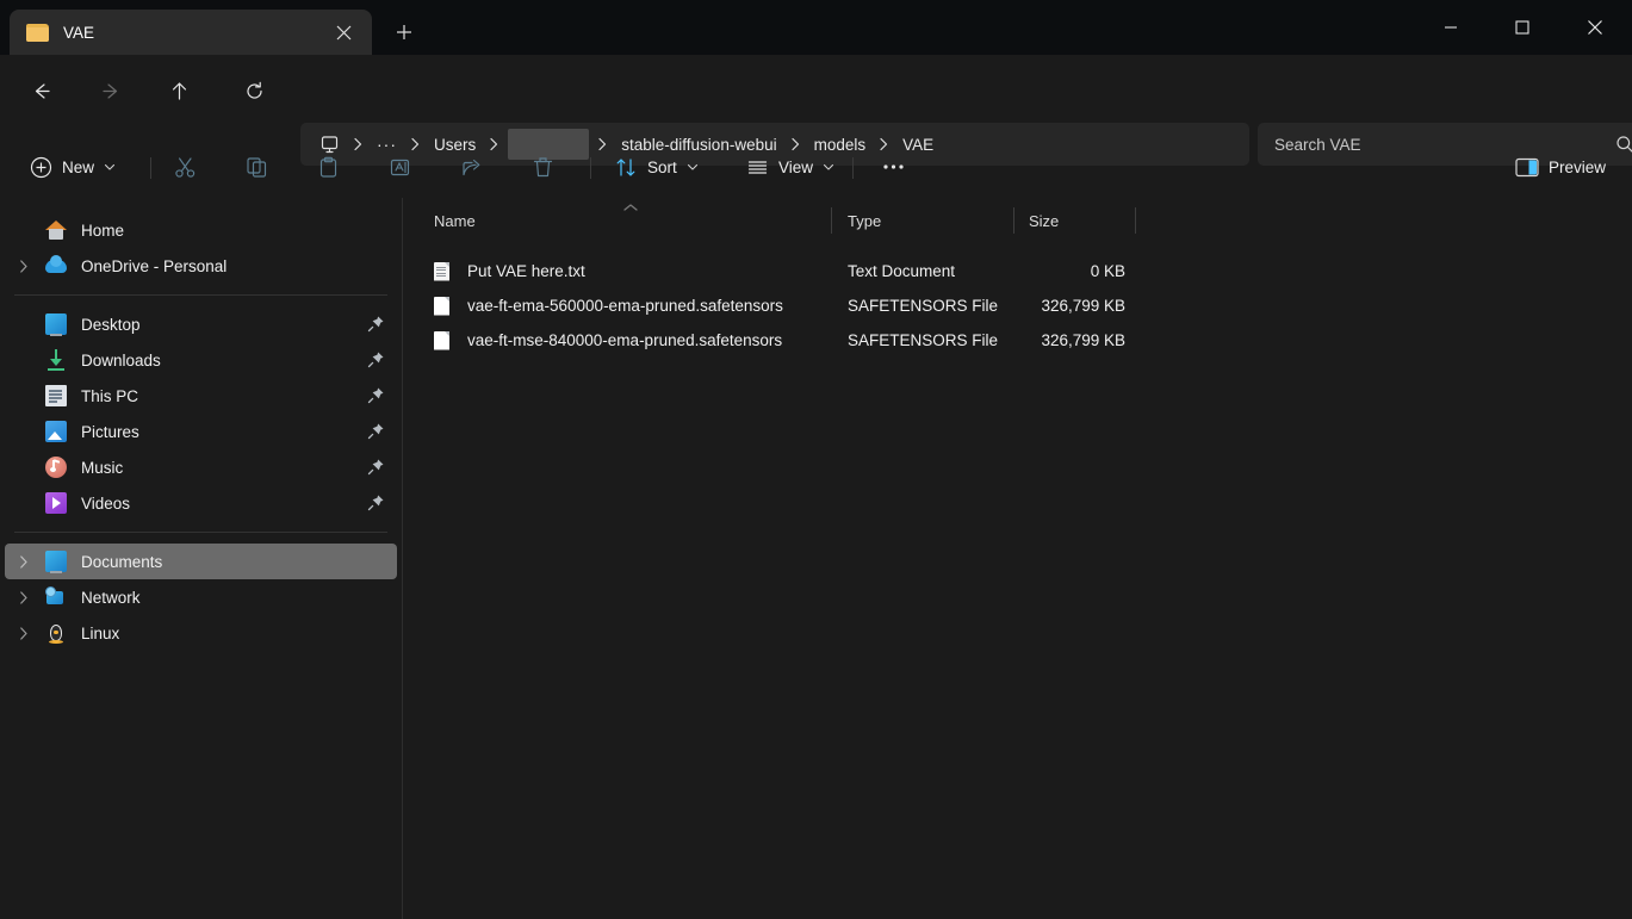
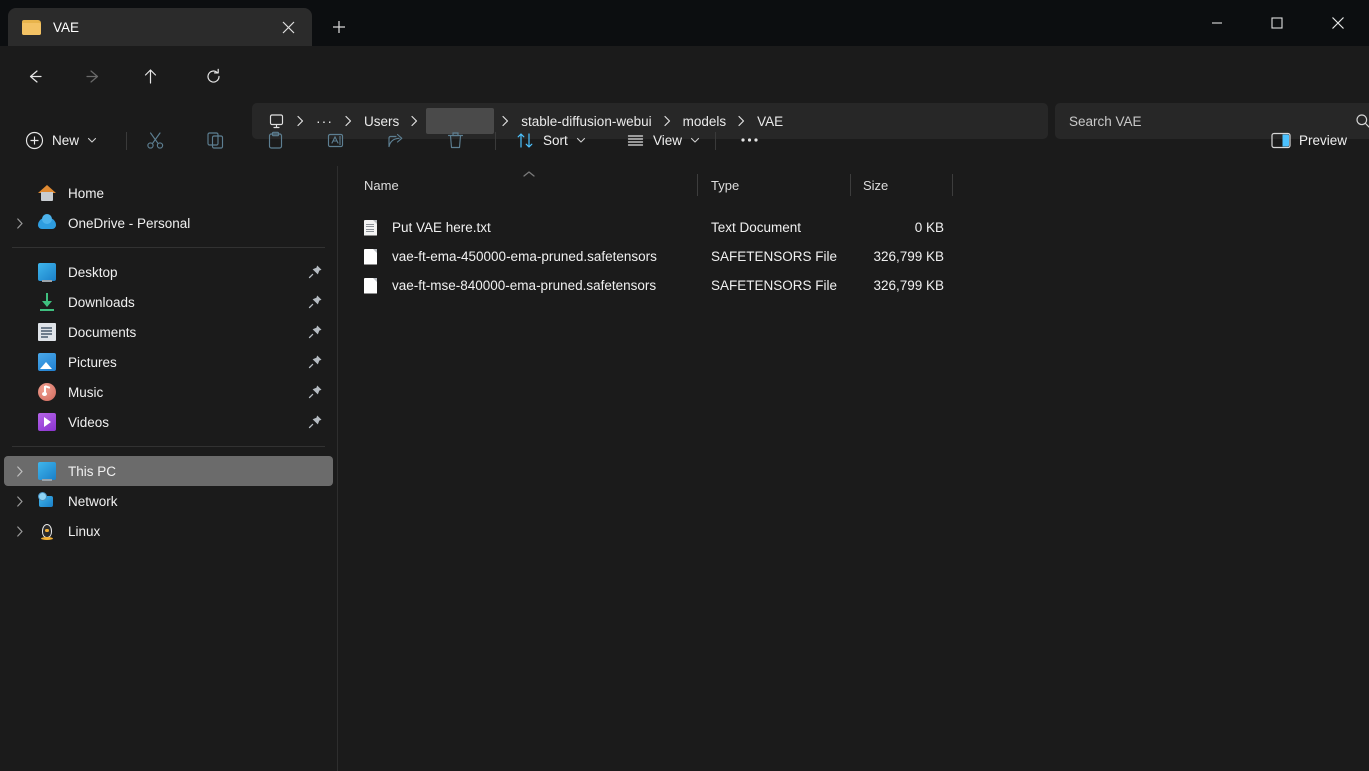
  VAE
  ···
  Users
  stable-diffusion-webui
  models
  VAE
  Search VAE
  New
  Sort
  View
  Preview
  Home
  OneDrive - Personal
  Desktop
  Downloads
- This PC
+ Documents
  Pictures
  Music
  Videos
- Documents
+ This PC
  Network
  Linux
  Name
  Type
  Size
  Put VAE here.txt
  Text Document
  0 KB
- vae-ft-ema-560000-ema-pruned.safetensors
+ vae-ft-ema-450000-ema-pruned.safetensors
  SAFETENSORS File
  326,799 KB
  vae-ft-mse-840000-ema-pruned.safetensors
  SAFETENSORS File
  326,799 KB
